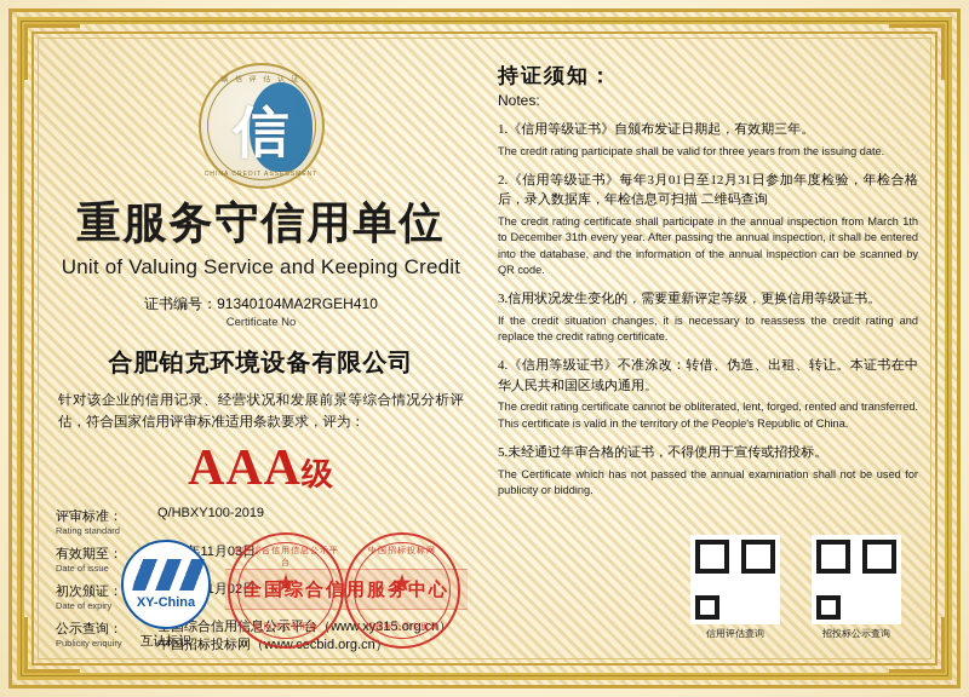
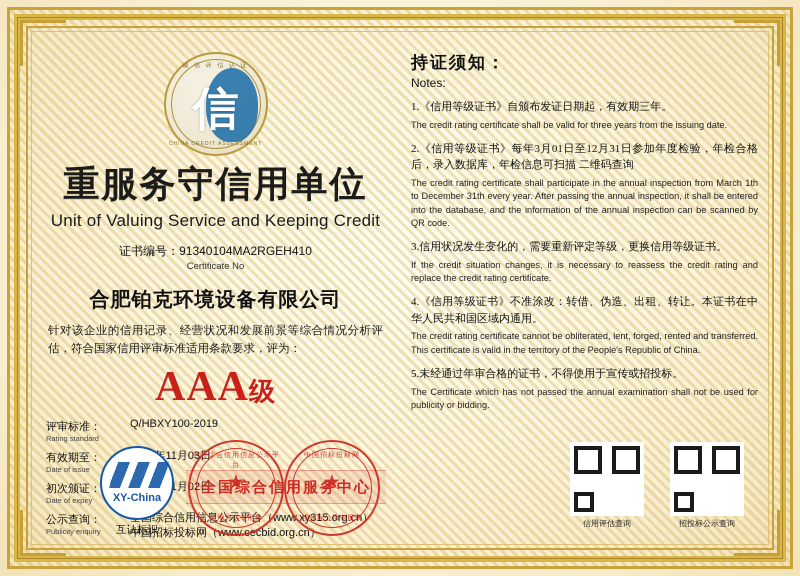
  信
  重服务守信用单位
  Unit of Valuing Service and Keeping Credit
  证书编号：91340104MA2RGEH410
  Certificate No
  合肥铂克环境设备有限公司
  针对该企业的信用记录、经营状况和发展前景等综合情况分析评估，符合国家信用评审标准适用条款要求，评为：
  AAA级
  评审标准：
  Rating standard
  Q/HBXY100-2019
  有效期至：
  Date of issue
  初次颁证：
  Date of expiry
  公示查询：
  Publicity enquiry
  综合信用信息公示平台（www.xy315.org.cn）
  中国招标投标网（www.cecbid.org.cn）
  持证须知：
  Notes:
  1.《信用等级证书》自颁布发证日期起，有效期三年。
- The credit rating participate shall be valid for three years from the issuing date.
+ The credit rating certificate shall be valid for three years from the issuing date.
  2.《信用等级证书》每年3月01日至12月31日参加年度检验，年检合格后，录入数据库，年检信息可扫描 二维码查询
  The credit rating certificate shall participate in the annual inspection from March 1th to December 31th every year. After passing the annual inspection, it shall be entered into the database, and the information of the annual inspection can be scanned by QR code.
  3.信用状况发生变化的，需要重新评定等级，更换信用等级证书。
  If the credit situation changes, it is necessary to reassess the credit rating and replace the credit rating certificate.
  4.《信用等级证书》不准涂改：转借、伪造、出租、转让。本证书在中华人民共和国区域内通用。
  The credit rating certificate cannot be obliterated, lent, forged, rented and transferred. This certificate is valid in the territory of the People's Republic of China.
  5.未经通过年审合格的证书，不得使用于宣传或招投标。
  The Certificate which has not passed the annual examination shall not be used for publicity or bidding.
  XY-China
  互认标识
  全国综合信用服务中心
  全国综合信用信息公示平台
  ★
  信用评估专用章
  中国招标投标网
  ★
  招投标公示专用章
  信用评估查询
  招投标公示查询
